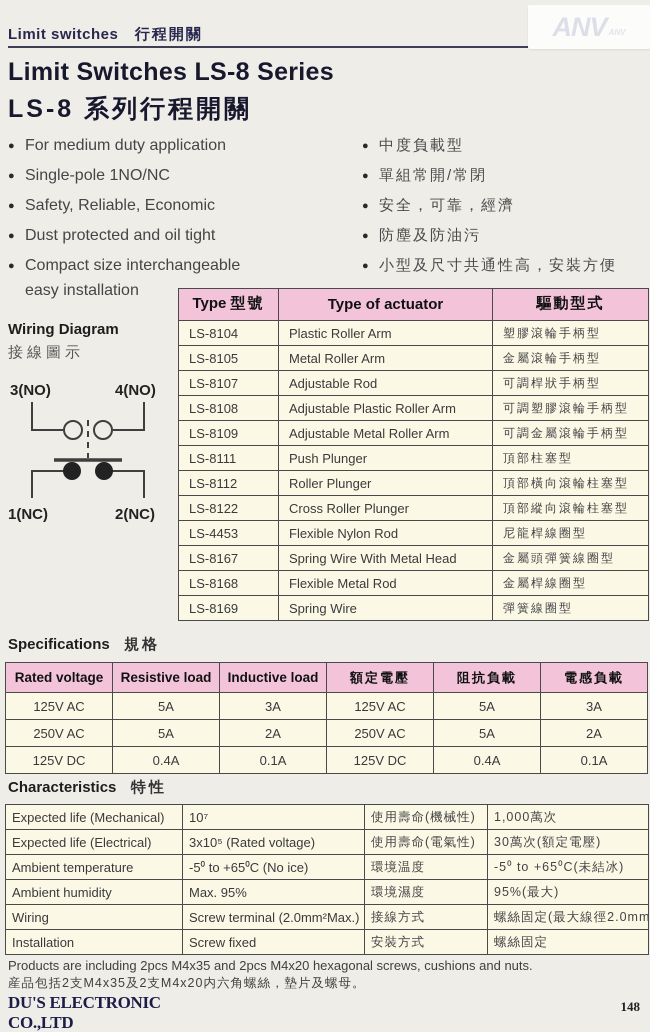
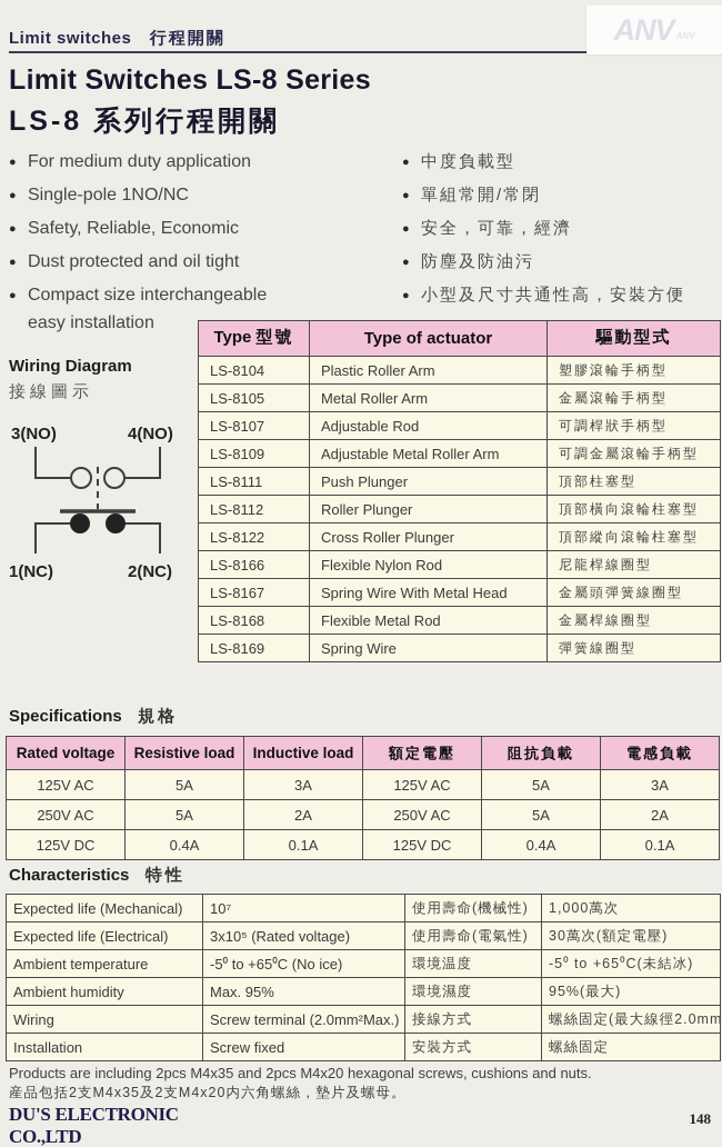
  Limit switches 行程開關
  ANV
  ANV
  Limit Switches LS-8 Series
  LS-8 系列行程開關
  ● For medium duty application
  ● Single-pole 1NO/NC
  ● Safety, Reliable, Economic
  ● Dust protected and oil tight
  ● Compact size interchangeable
  easy installation
  ● 中度負載型
  ● 單組常開/常閉
  ● 安全，可靠，經濟
  ● 防塵及防油污
  ● 小型及尺寸共通性高，安裝方便
  Wiring Diagram
  接線圖示
  3(NO)
  4(NO)
  1(NC)
  2(NC)
  Type 型號	Type of actuator	驅動型式
  LS-8104	Plastic Roller Arm	塑膠滾輪手柄型
  LS-8105	Metal Roller Arm	金屬滾輪手柄型
  LS-8107	Adjustable Rod	可調桿狀手柄型
- LS-8108	Adjustable Plastic Roller Arm	可調塑膠滾輪手柄型
  LS-8109	Adjustable Metal Roller Arm	可調金屬滾輪手柄型
  LS-8111	Push Plunger	頂部柱塞型
  LS-8112	Roller Plunger	頂部橫向滾輪柱塞型
  LS-8122	Cross Roller Plunger	頂部縱向滾輪柱塞型
- LS-4453	Flexible Nylon Rod	尼龍桿線圈型
+ LS-8166	Flexible Nylon Rod	尼龍桿線圈型
  LS-8167	Spring Wire With Metal Head	金屬頭彈簧線圈型
  LS-8168	Flexible Metal Rod	金屬桿線圈型
  LS-8169	Spring Wire	彈簧線圈型
  Specifications 規格
  Rated voltage	Resistive load	Inductive load	額定電壓	阻抗負載	電感負載
  125V AC	5A	3A	125V AC	5A	3A
  250V AC	5A	2A	250V AC	5A	2A
  125V DC	0.4A	0.1A	125V DC	0.4A	0.1A
  Characteristics 特性
  Expected life (Mechanical)	10⁷	使用壽命(機械性)	1,000萬次
  Expected life (Electrical)	3x10⁵ (Rated voltage)	使用壽命(電氣性)	30萬次(額定電壓)
  Ambient temperature	-5⁰ to +65⁰C (No ice)	環境温度	-5⁰ to +65⁰C(未結冰)
  Ambient humidity	Max. 95%	環境濕度	95%(最大)
  Wiring	Screw terminal (2.0mm²Max.)	接線方式	螺絲固定(最大線徑2.0mm
  Installation	Screw fixed	安裝方式	螺絲固定
  Products are including 2pcs M4x35 and 2pcs M4x20 hexagonal screws, cushions and nuts.
  産品包括2支M4x35及2支M4x20内六角螺絲，墊片及螺母。
  DU'S ELECTRONIC CO.,LTD
  148
